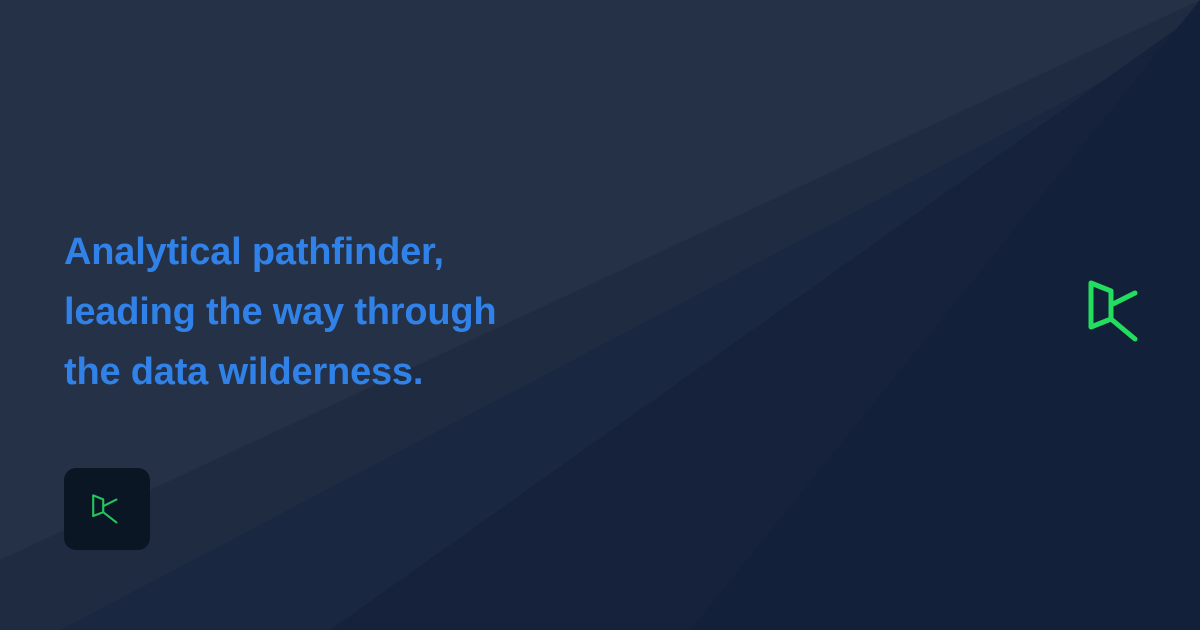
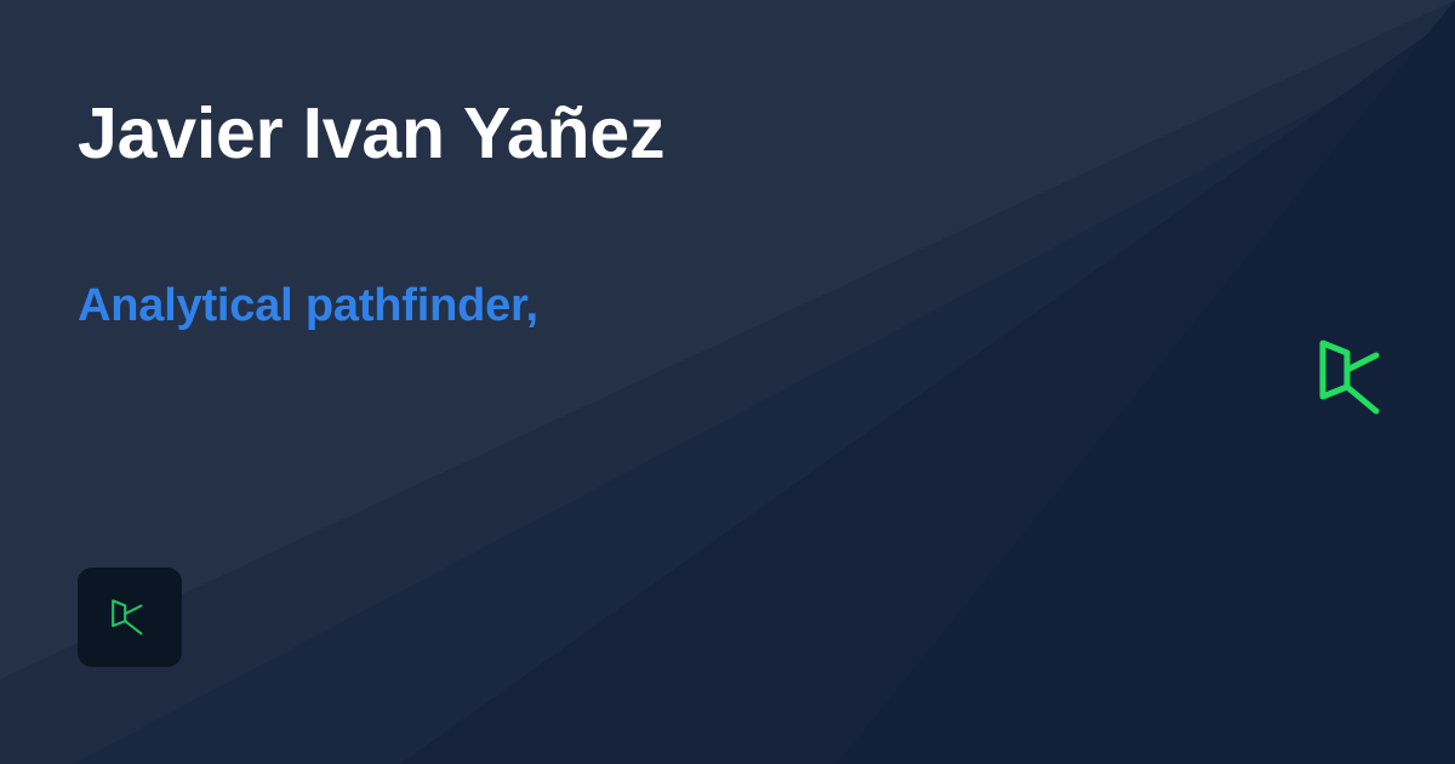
+ Javier Ivan Yañez
  Analytical pathfinder,
- leading the way through
- the data wilderness.
